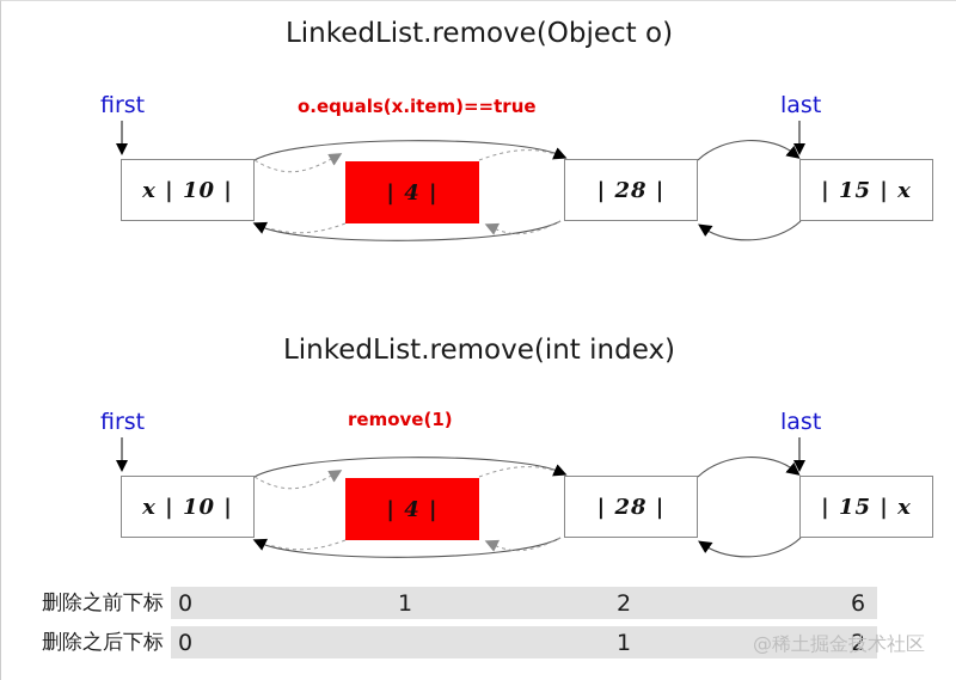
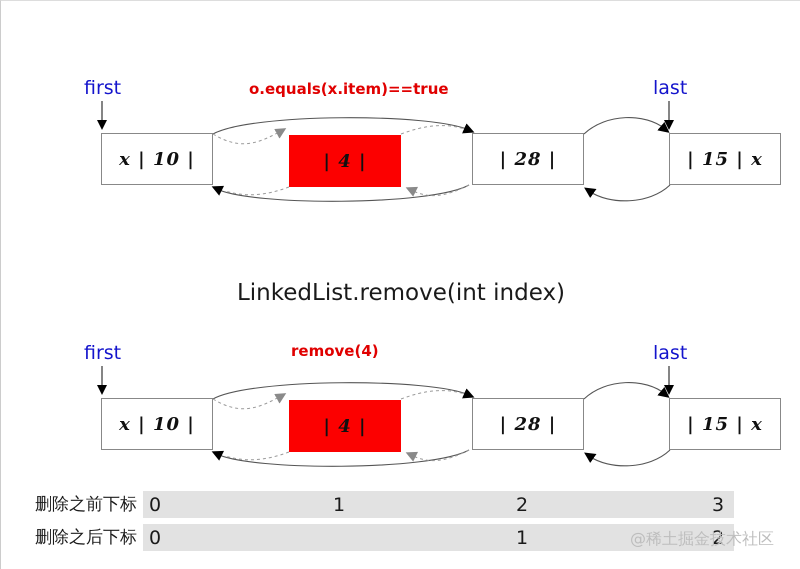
- LinkedList.remove(Object o)
  first
  last
  o.equals(x.item)==true
  x | 10 |
  | 4 |
  | 28 |
  | 15 | x
  LinkedList.remove(int index)
  first
  last
- remove(1)
+ remove(4)
  x | 10 |
  | 4 |
  | 28 |
  | 15 | x
  删除之前下标
  0
  1
  2
- 6
+ 3
  删除之后下标
  0
  1
  2
  @稀土掘金技术社区
